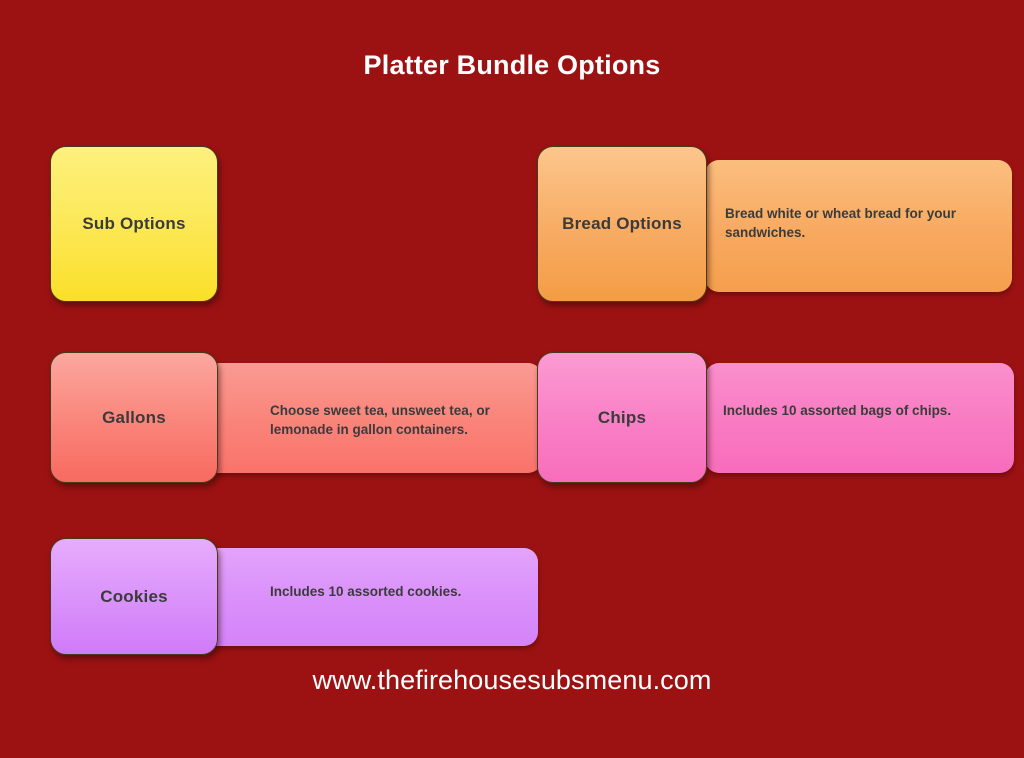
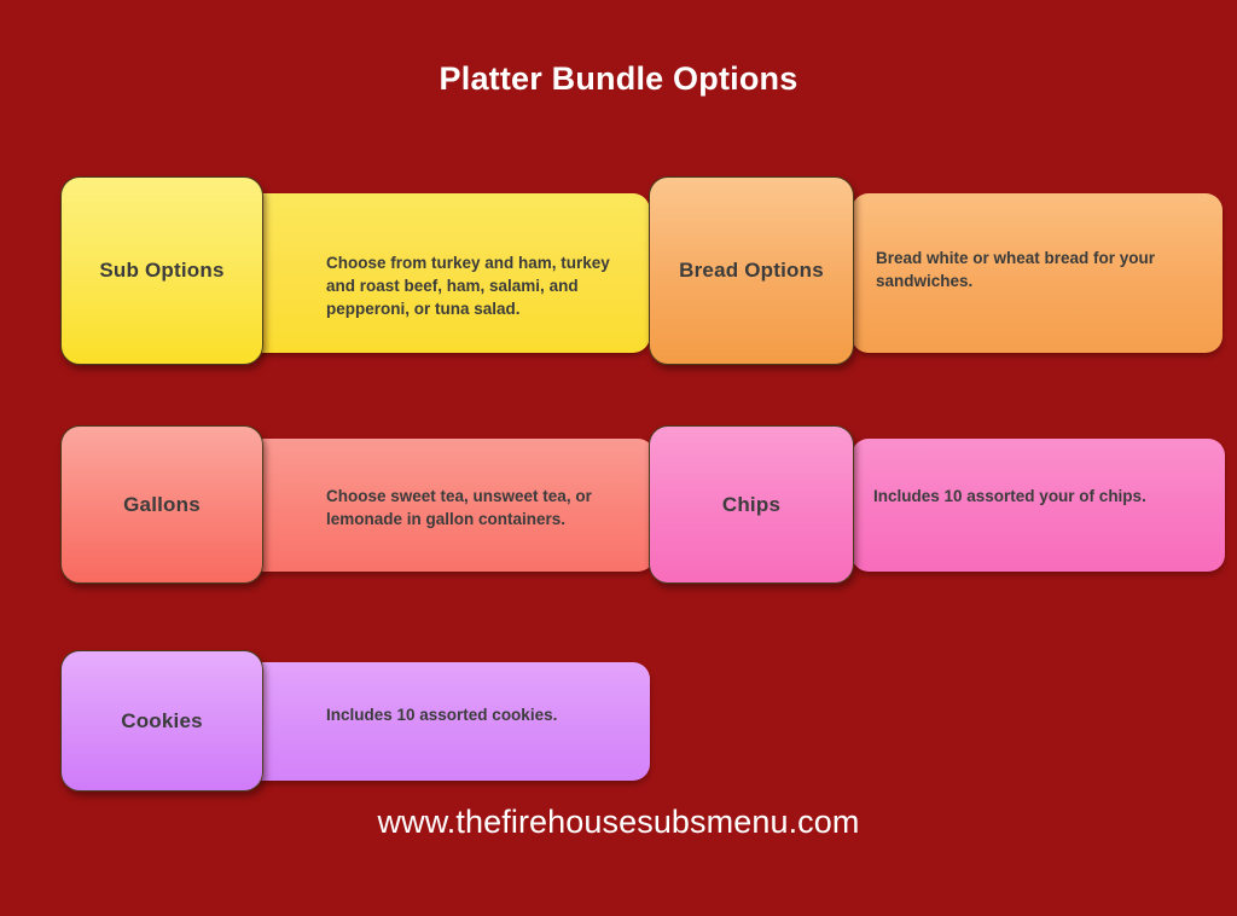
  Platter Bundle Options
+ Choose from turkey and ham, turkey and roast beef, ham, salami, and pepperoni, or tuna salad.
  Sub Options
  Bread white or wheat bread for your sandwiches.
  Bread Options
  Choose sweet tea, unsweet tea, or lemonade in gallon containers.
  Gallons
- Includes 10 assorted bags of chips.
+ Includes 10 assorted your of chips.
  Chips
  Includes 10 assorted cookies.
  Cookies
  www.thefirehousesubsmenu.com
